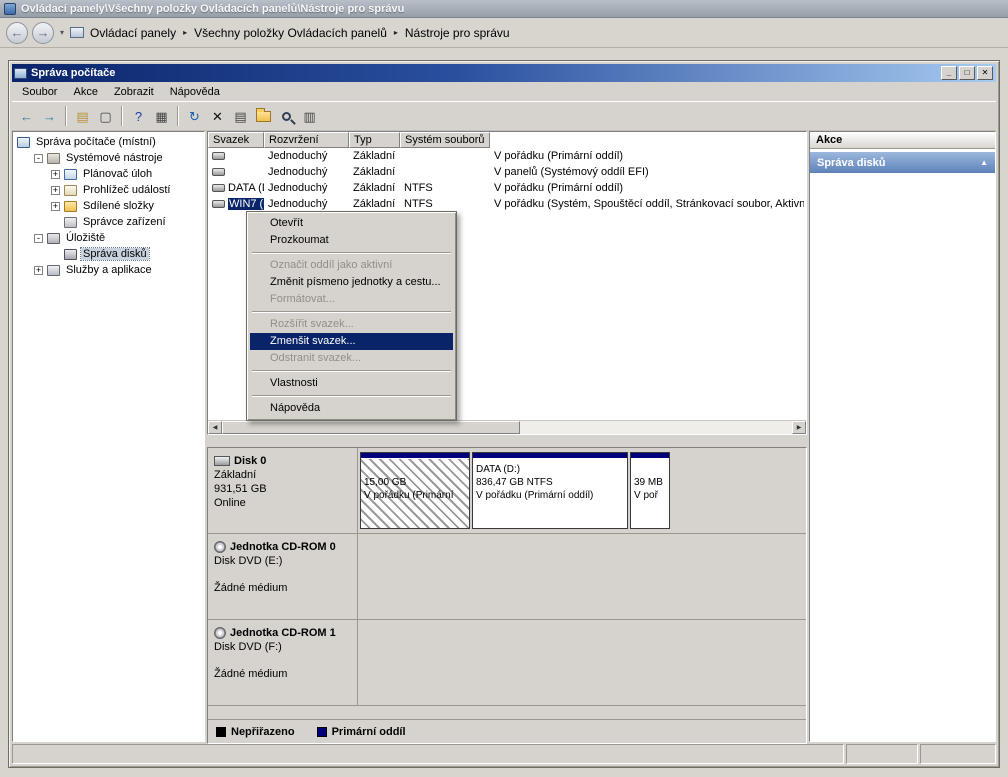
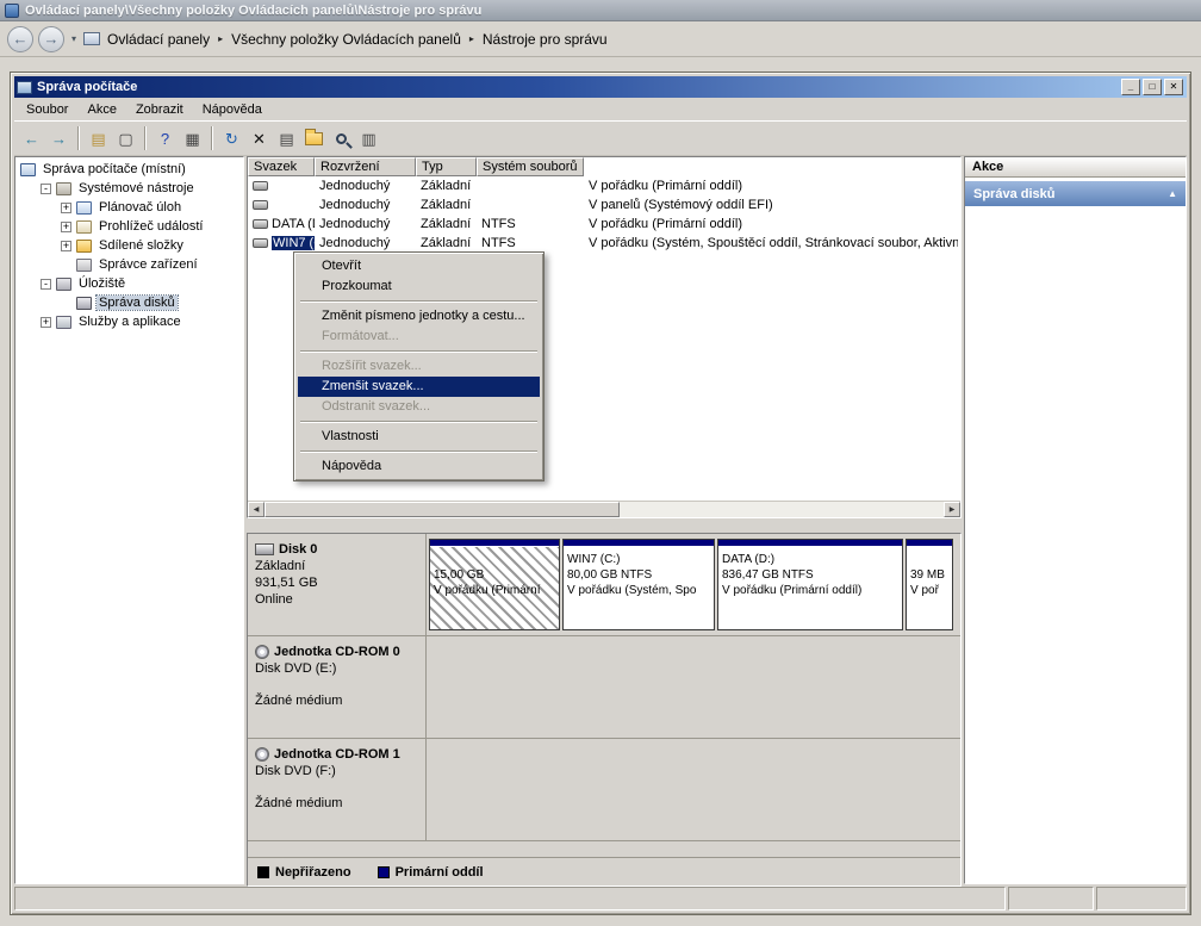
  Ovládací panely\Všechny položky Ovládacích panelů\Nástroje pro správu
  ←
  →
  ▾
  Ovládací panely
  ▸
  Všechny položky Ovládacích panelů
  ▸
  Nástroje pro správu
  Správa počítače
  _
  □
  ✕
  Soubor
  Akce
  Zobrazit
  Nápověda
  ←
  →
  ▤
  ▢
  ?
  ▦
  ↻
  ✕
  ▤
  ▥
  Správa počítače (místní)
  -
  Systémové nástroje
  +
  Plánovač úloh
  +
  Prohlížeč událostí
  +
  Sdílené složky
  Správce zařízení
  -
  Úložiště
  Správa disků
  +
  Služby a aplikace
  Svazek
  Rozvržení
  Typ
  Systém souborů
  Jednoduchý
  Základní
  V pořádku (Primární oddíl)
  Jednoduchý
  Základní
  V panelů (Systémový oddíl EFI)
  Jednoduchý
  Základní
  NTFS
  V pořádku (Primární oddíl)
  Jednoduchý
  Základní
  NTFS
  V pořádku (Systém, Spouštěcí oddíl, Stránkovací soubor, Aktivn
  Disk 0
  Základní
  931,51 GB
  Online
  15,00 GB
  V pořádku (Primární
+ WIN7 (C:)
+ 80,00 GB NTFS
+ V pořádku (Systém, Spo
  DATA (D:)
  836,47 GB NTFS
  V pořádku (Primární oddíl)
  39 MB
  V poř
  Jednotka CD-ROM 0
  Disk DVD (E:)
  Žádné médium
  Jednotka CD-ROM 1
  Disk DVD (F:)
  Žádné médium
  Nepřiřazeno
  Primární oddíl
  Akce
  Správa disků
  ▲
  Otevřít
  Prozkoumat
- Označit oddíl jako aktivní
  Změnit písmeno jednotky a cestu...
  Formátovat...
  Rozšířit svazek...
  Zmenšit svazek...
  Odstranit svazek...
  Vlastnosti
  Nápověda
